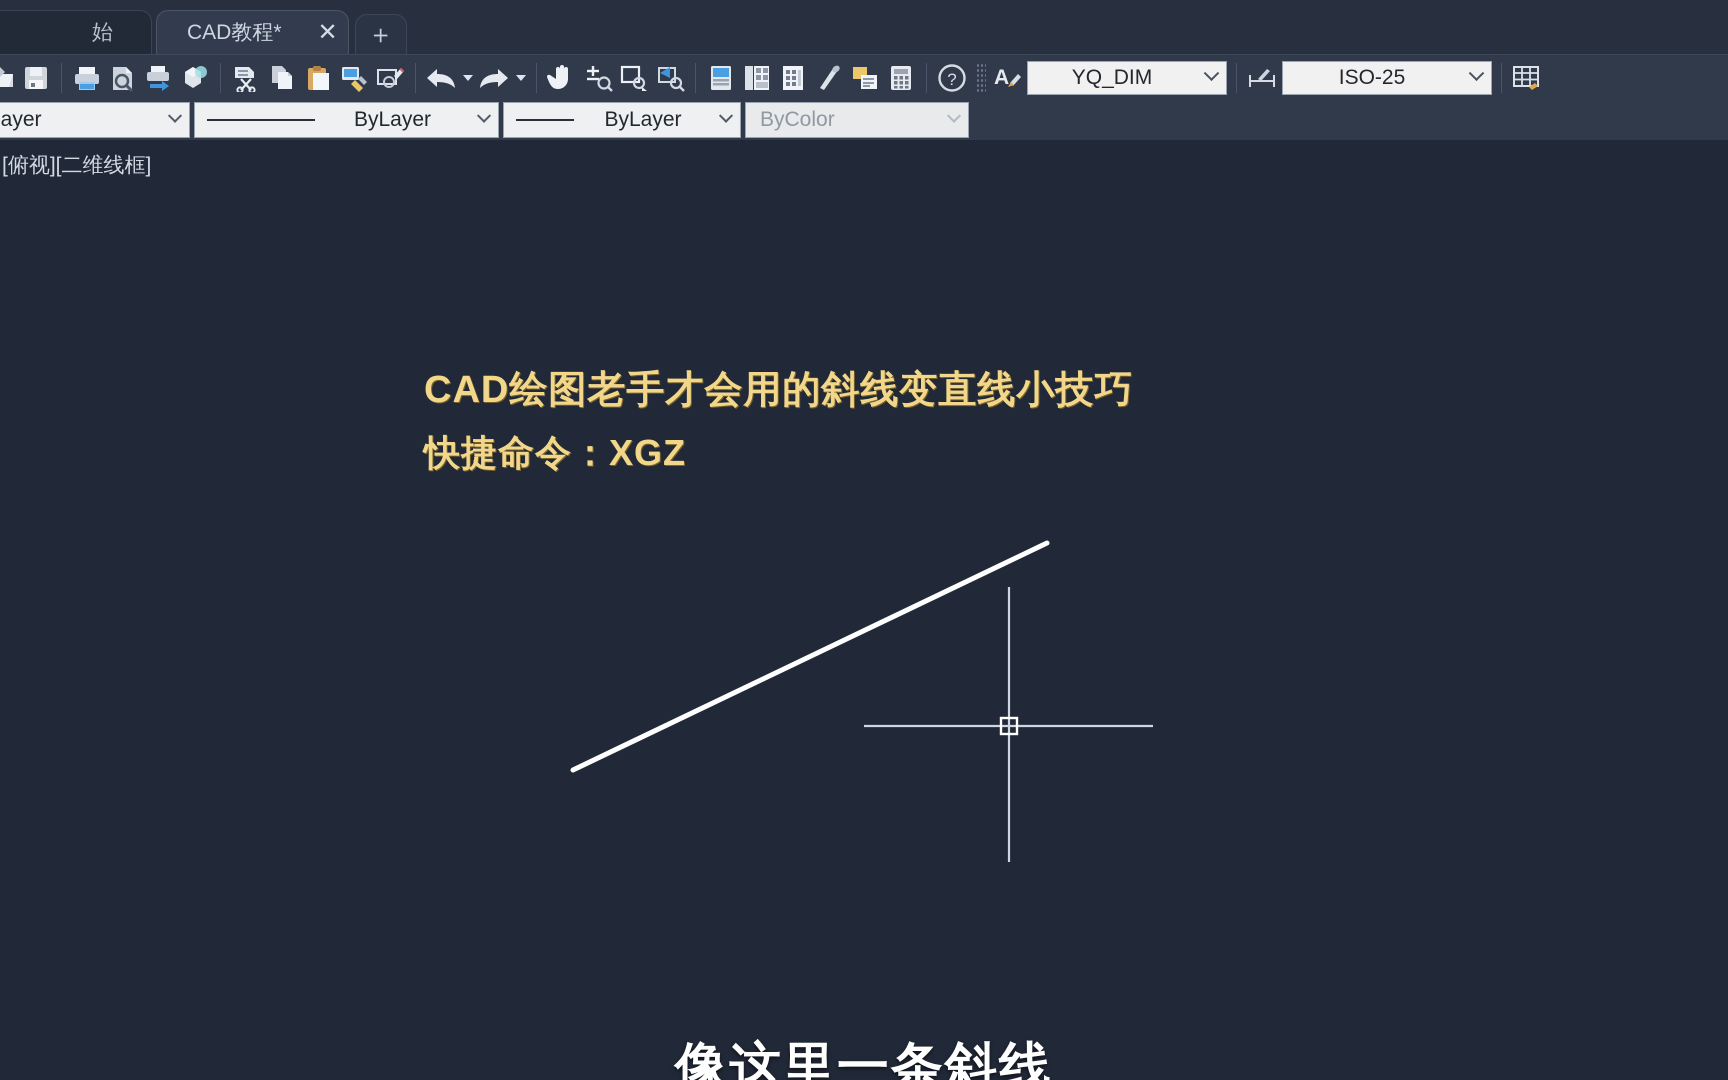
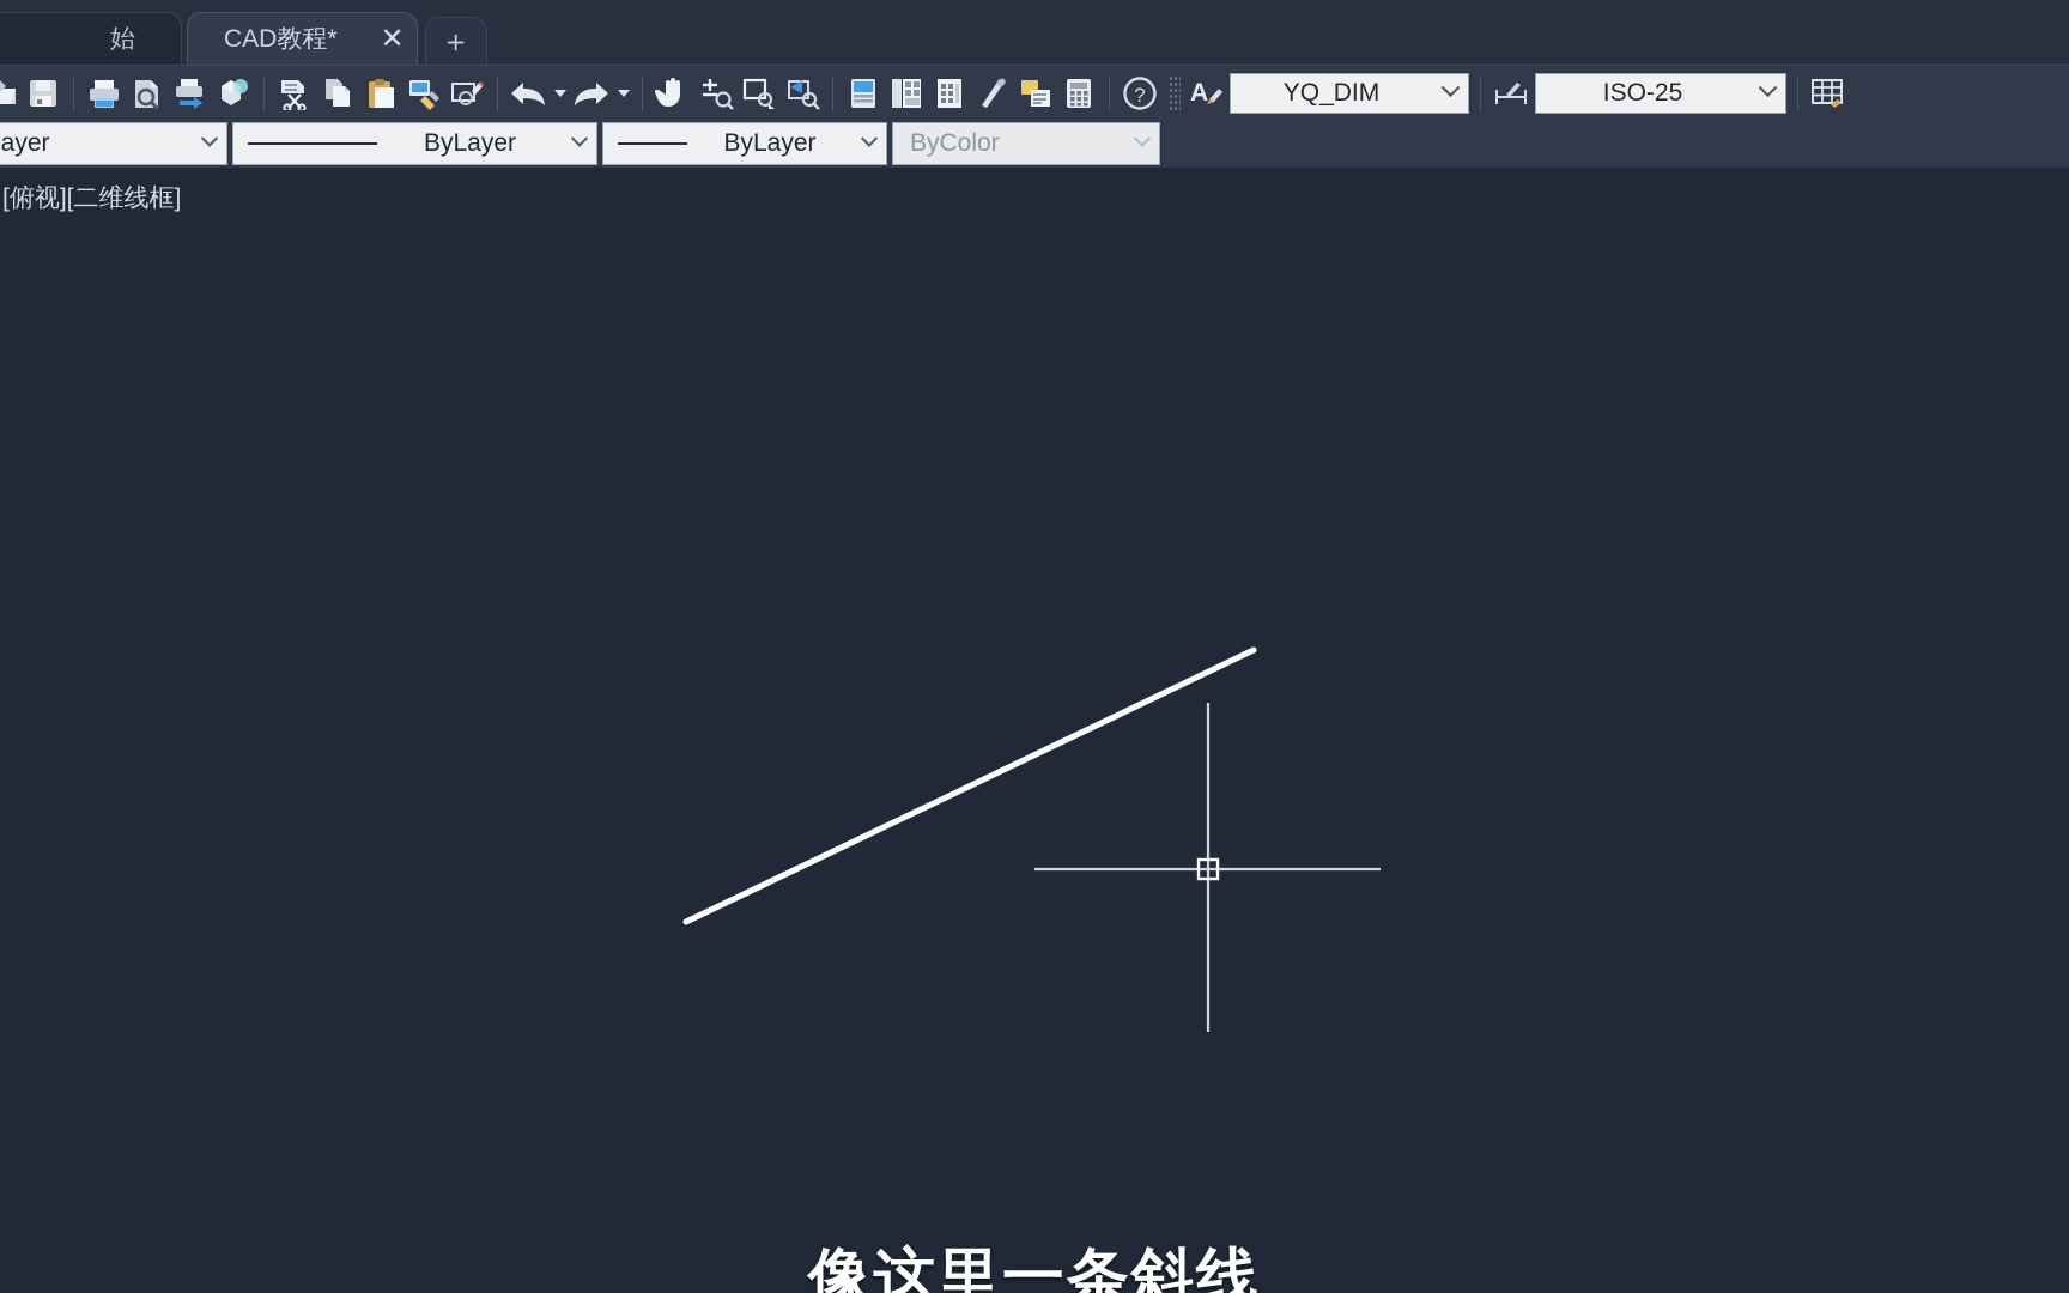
  始
  CAD教程*
  ✕
  ＋
  ?
  A
  YQ_DIM
  ISO-25
  ayer
  ByLayer
  ByLayer
  ByColor
  [俯视][二维线框]
- CAD绘图老手才会用的斜线变直线小技巧
- 快捷命令：XGZ
  像这里一条斜线
